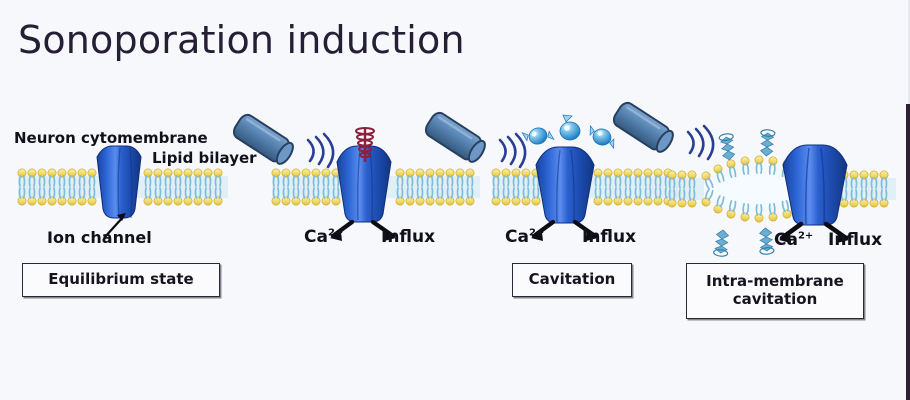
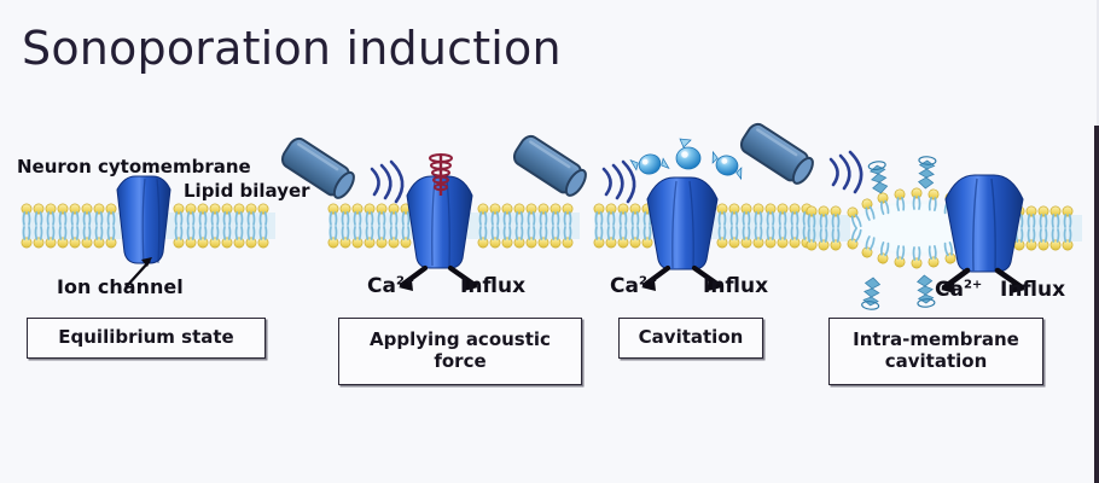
  Sonoporation induction
  Neuron cytomembrane
  Lipid bilayer
  Ion channel
  Ca2+
  Influx
  Ca2+
  Influx
  Ca2+
  Influx
  Equilibrium state
+ Applying acoustic force
  Cavitation
  Intra-membrane cavitation
